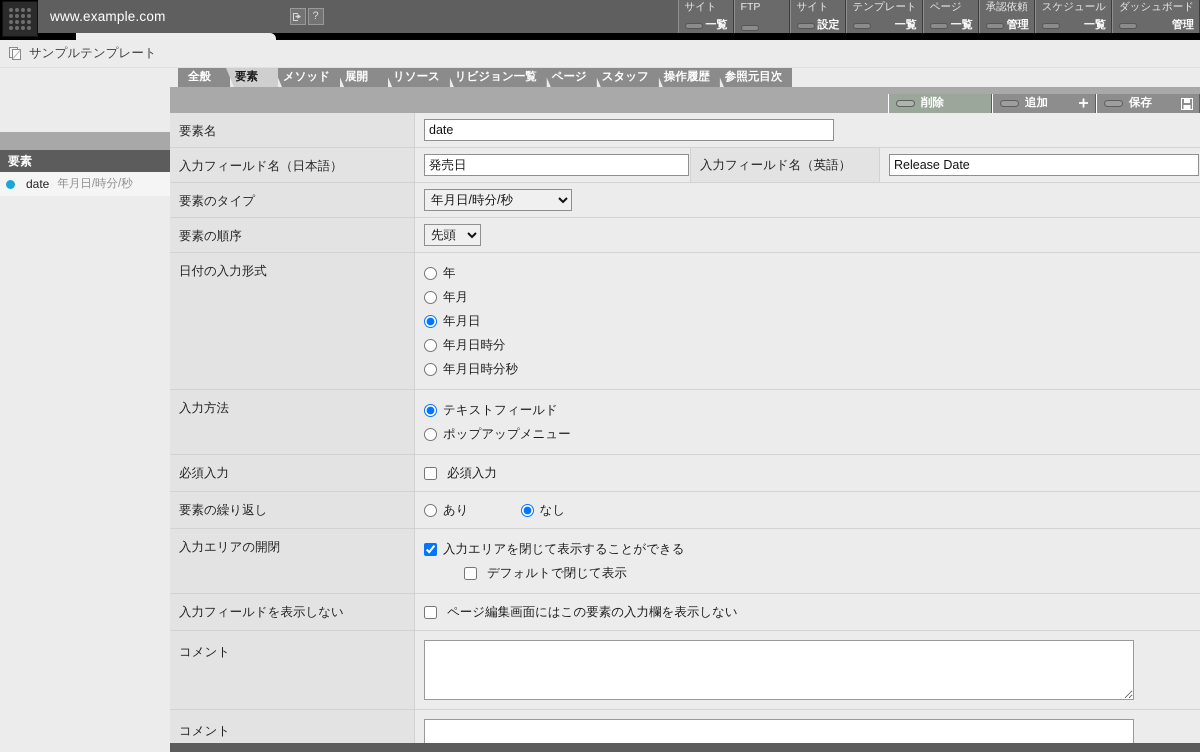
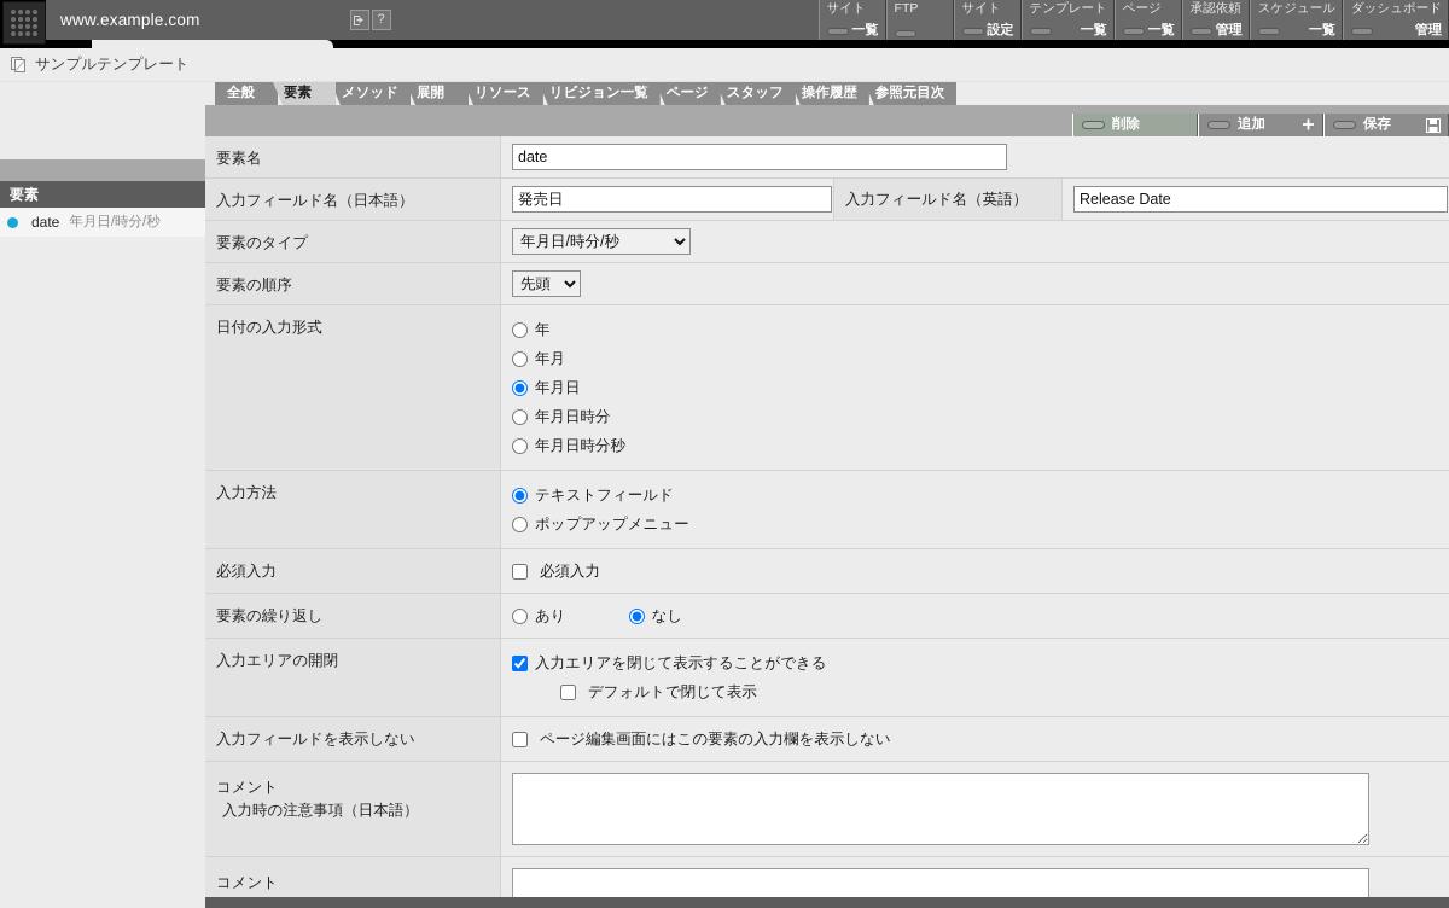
  www.example.com
  ?
  サイト
  一覧
  FTP
  サイト
  設定
  テンプレート
  一覧
  ページ
  一覧
  承認依頼
  管理
  スケジュール
  一覧
  ダッシュボード
  管理
  サンプルテンプレート
  要素
  date
  年月日/時分/秒
  全般
  要素
  メソッド
  展開
  リソース
  リビジョン一覧
  ページ
  スタッフ
  操作履歴
  参照元目次
  削除
  追加
  保存
  要素名
  date
  入力フィールド名（日本語）
  発売日
  入力フィールド名（英語）
  Release Date
  要素のタイプ
  年月日/時分/秒
  要素の順序
  先頭
  日付の入力形式
  年
  年月
  年月日
  年月日時分
  年月日時分秒
  入力方法
  テキストフィールド
  ポップアップメニュー
  必須入力
  必須入力
  要素の繰り返し
  あり
  なし
  入力エリアの開閉
  入力エリアを閉じて表示することができる
  デフォルトで閉じて表示
  入力フィールドを表示しない
  ページ編集画面にはこの要素の入力欄を表示しない
  コメント
+ 入力時の注意事項（日本語）
  コメント
